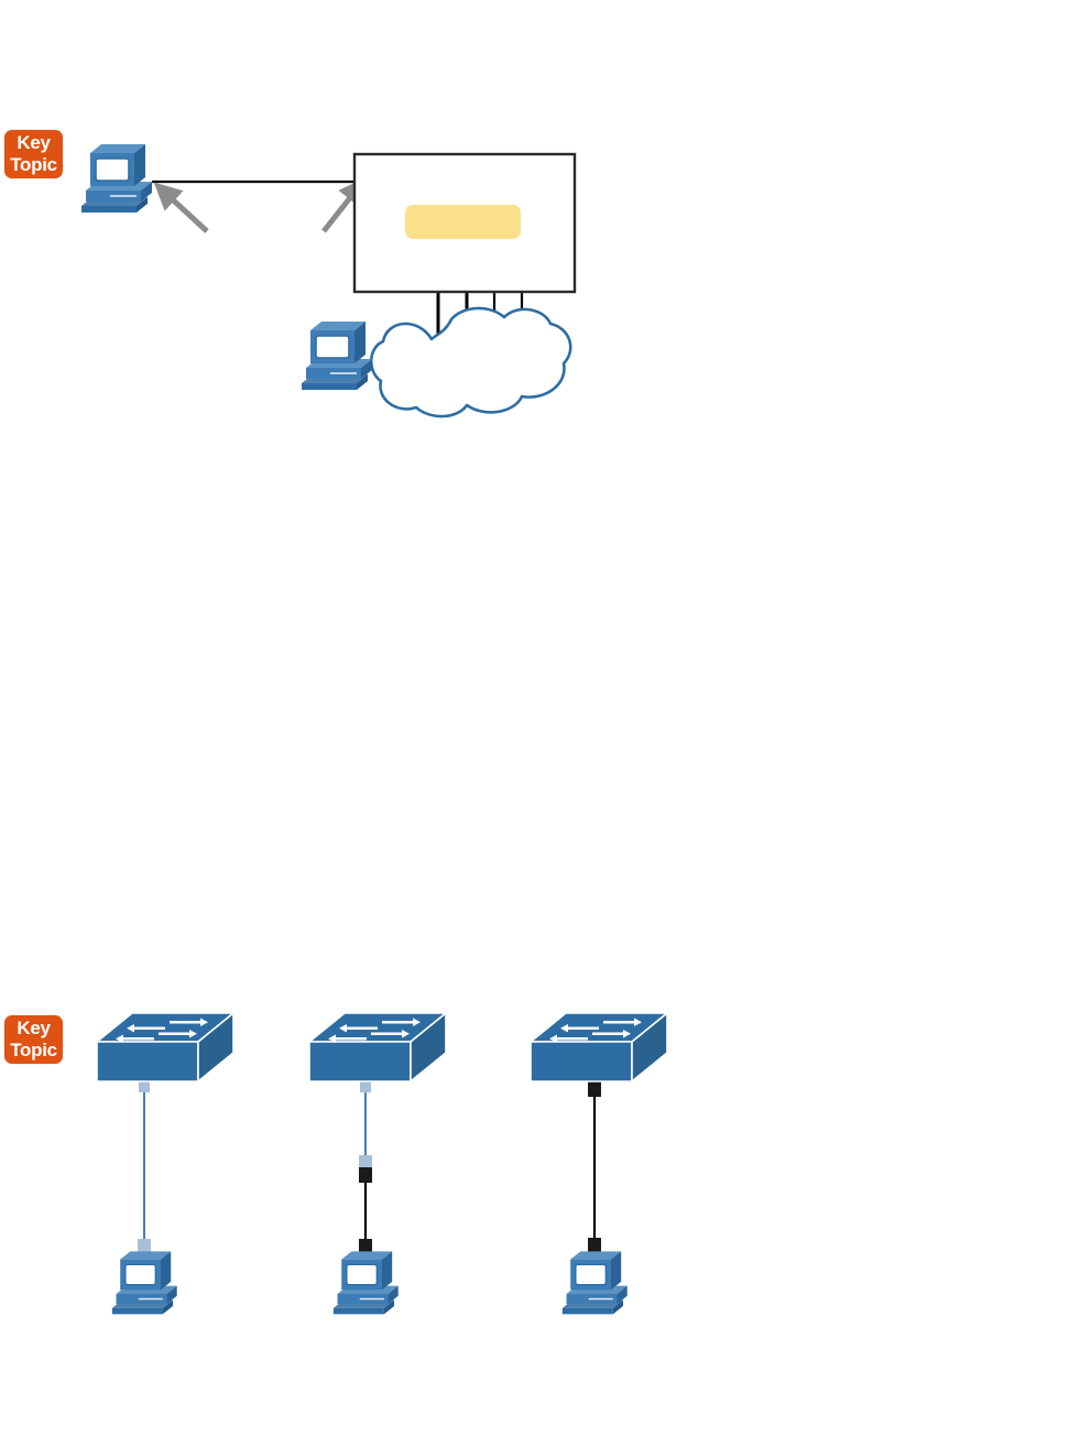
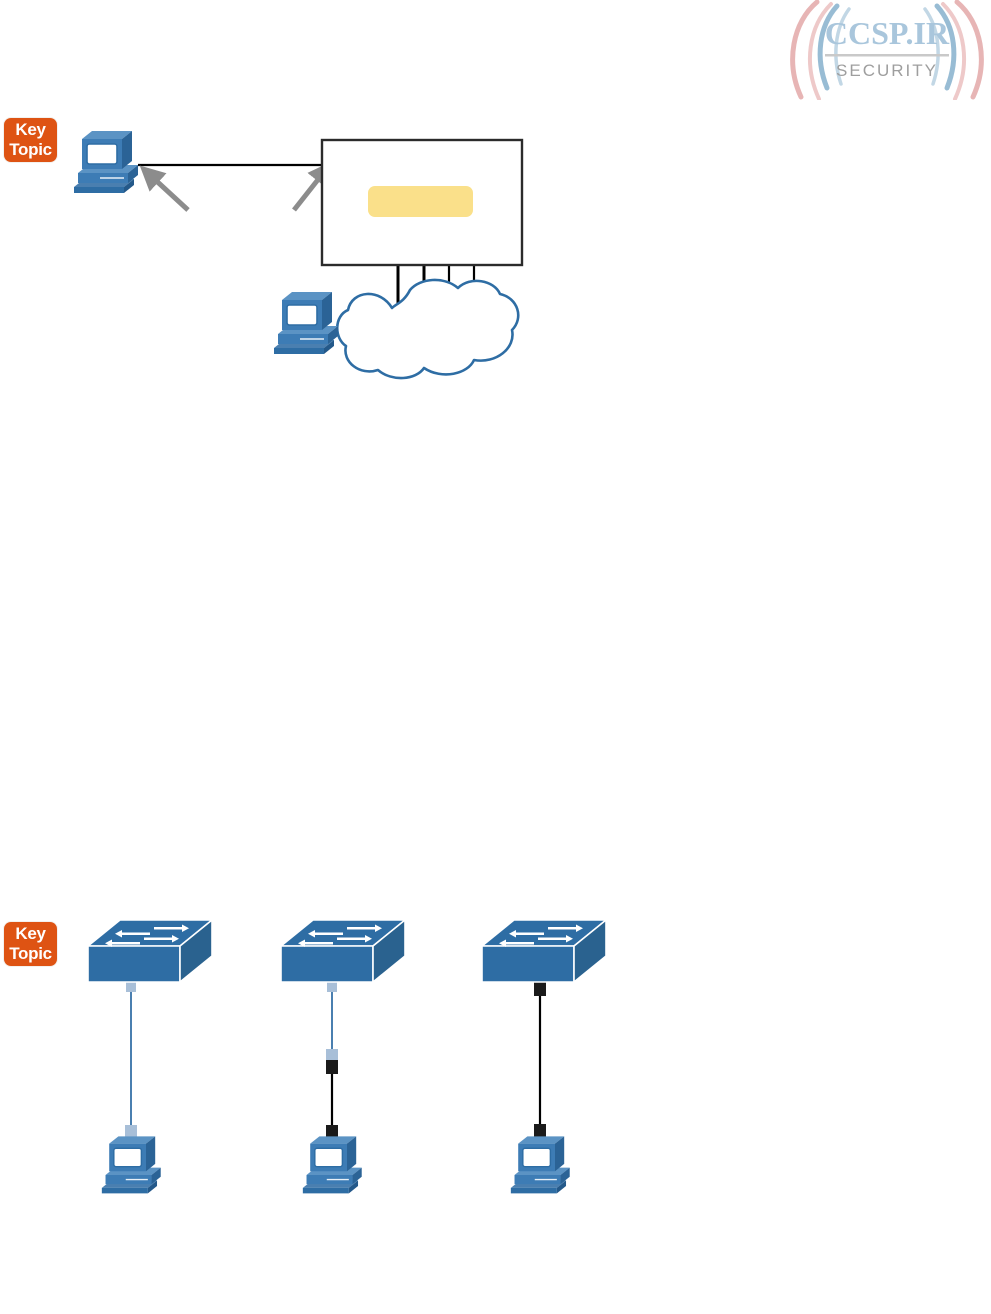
+ CCSP.IR
+ SECURITY
  Key
  Topic
  Key
  Topic
